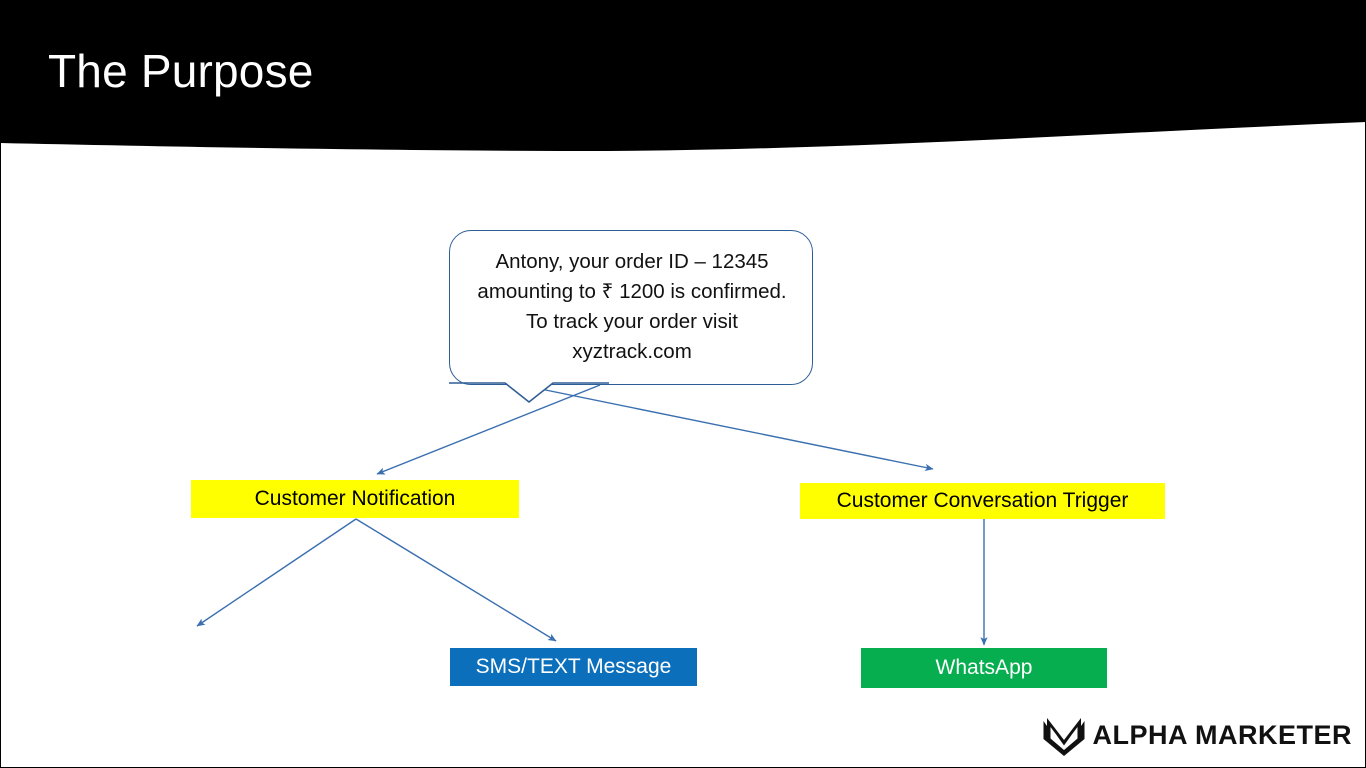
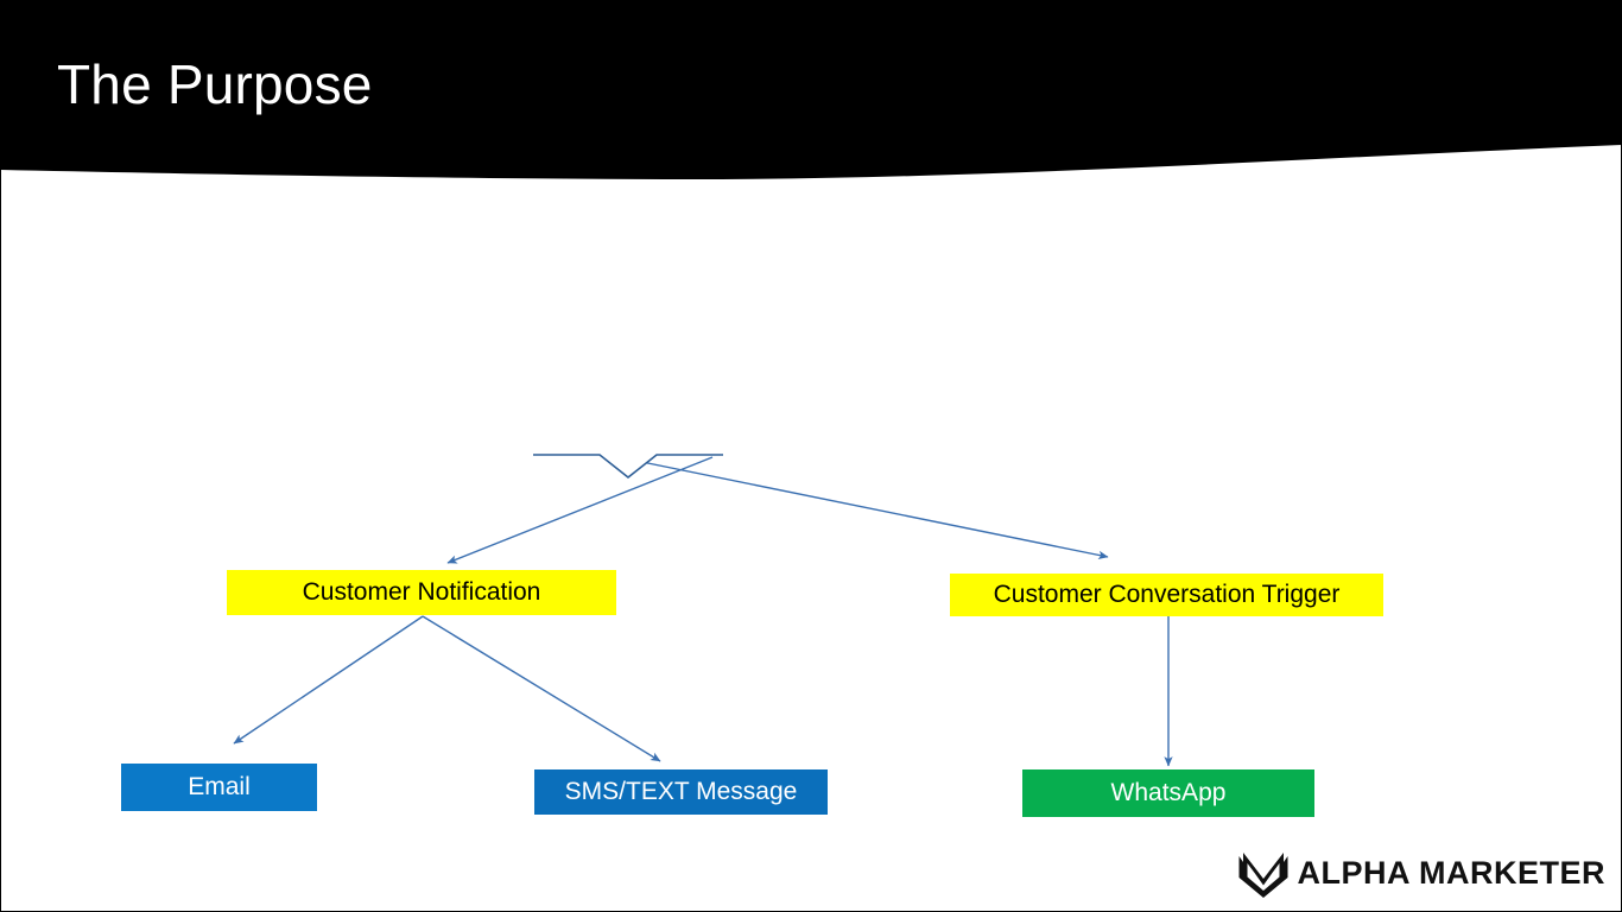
  The Purpose
- Antony, your order ID – 12345 amounting to ₹ 1200 is confirmed. To track your order visit xyztrack.com
  Customer Notification
  Customer Conversation Trigger
+ Email
  SMS/TEXT Message
  WhatsApp
  ALPHA MARKETER
